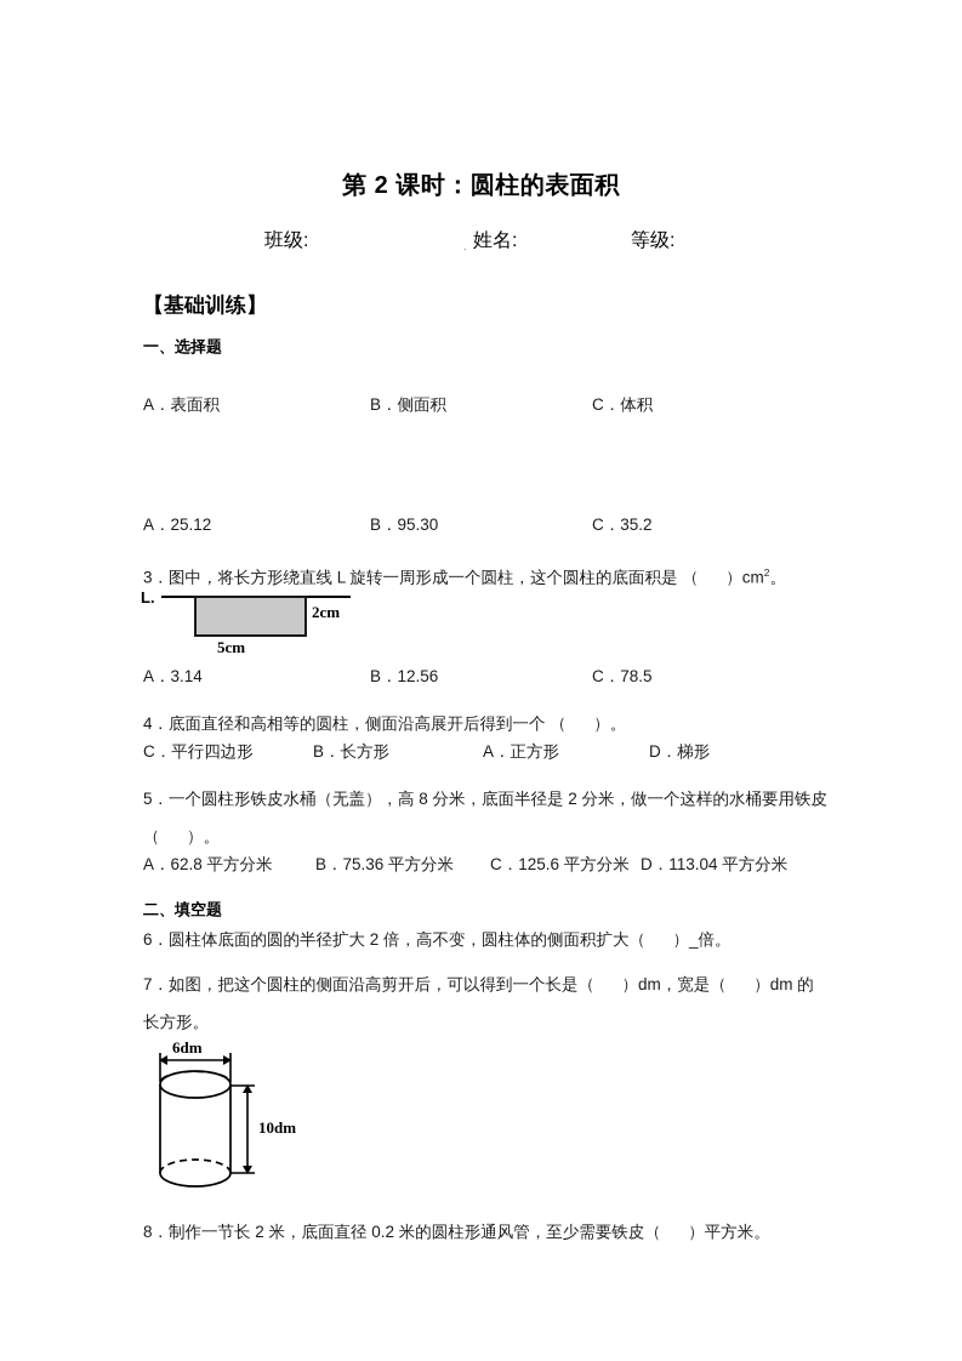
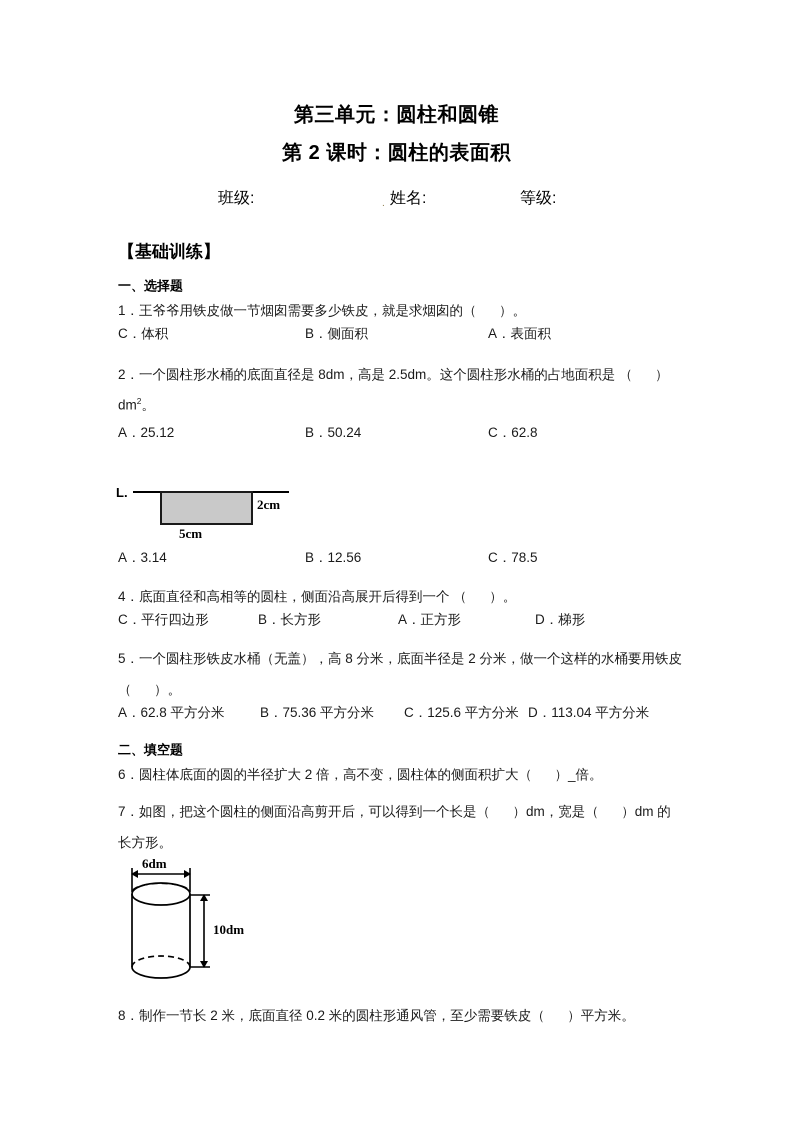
+ 第三单元：圆柱和圆锥
  第 2 课时：圆柱的表面积
  班级:
  .
  姓名:
  等级:
  【基础训练】
  一、选择题
+ 1．王爷爷用铁皮做一节烟囱需要多少铁皮，就是求烟囱的（ ）。
- A．表面积
+ C．体积
  B．侧面积
- C．体积
+ A．表面积
+ 2．一个圆柱形水桶的底面直径是 8dm，高是 2.5dm。这个圆柱形水桶的占地面积是 （ ）
+ dm2。
  A．25.12
- B．95.30
+ B．50.24
- C．35.2
+ C．62.8
- 3．图中，将长方形绕直线 L 旋转一周形成一个圆柱，这个圆柱的底面积是 （ ）cm2。
  L.
  2cm
  5cm
  A．3.14
  B．12.56
  C．78.5
  4．底面直径和高相等的圆柱，侧面沿高展开后得到一个 （ ）。
  C．平行四边形
  B．长方形
  A．正方形
  D．梯形
  5．一个圆柱形铁皮水桶（无盖），高 8 分米，底面半径是 2 分米，做一个这样的水桶要用铁皮（ ）。
  A．62.8 平方分米
  B．75.36 平方分米
  C．125.6 平方分米
  D．113.04 平方分米
  二、填空题
  6．圆柱体底面的圆的半径扩大 2 倍，高不变，圆柱体的侧面积扩大（ ）_倍。
  7．如图，把这个圆柱的侧面沿高剪开后，可以得到一个长是（ ）dm，宽是（ ）dm 的长方形。
  6dm
  10dm
  8．制作一节长 2 米，底面直径 0.2 米的圆柱形通风管，至少需要铁皮（ ）平方米。
